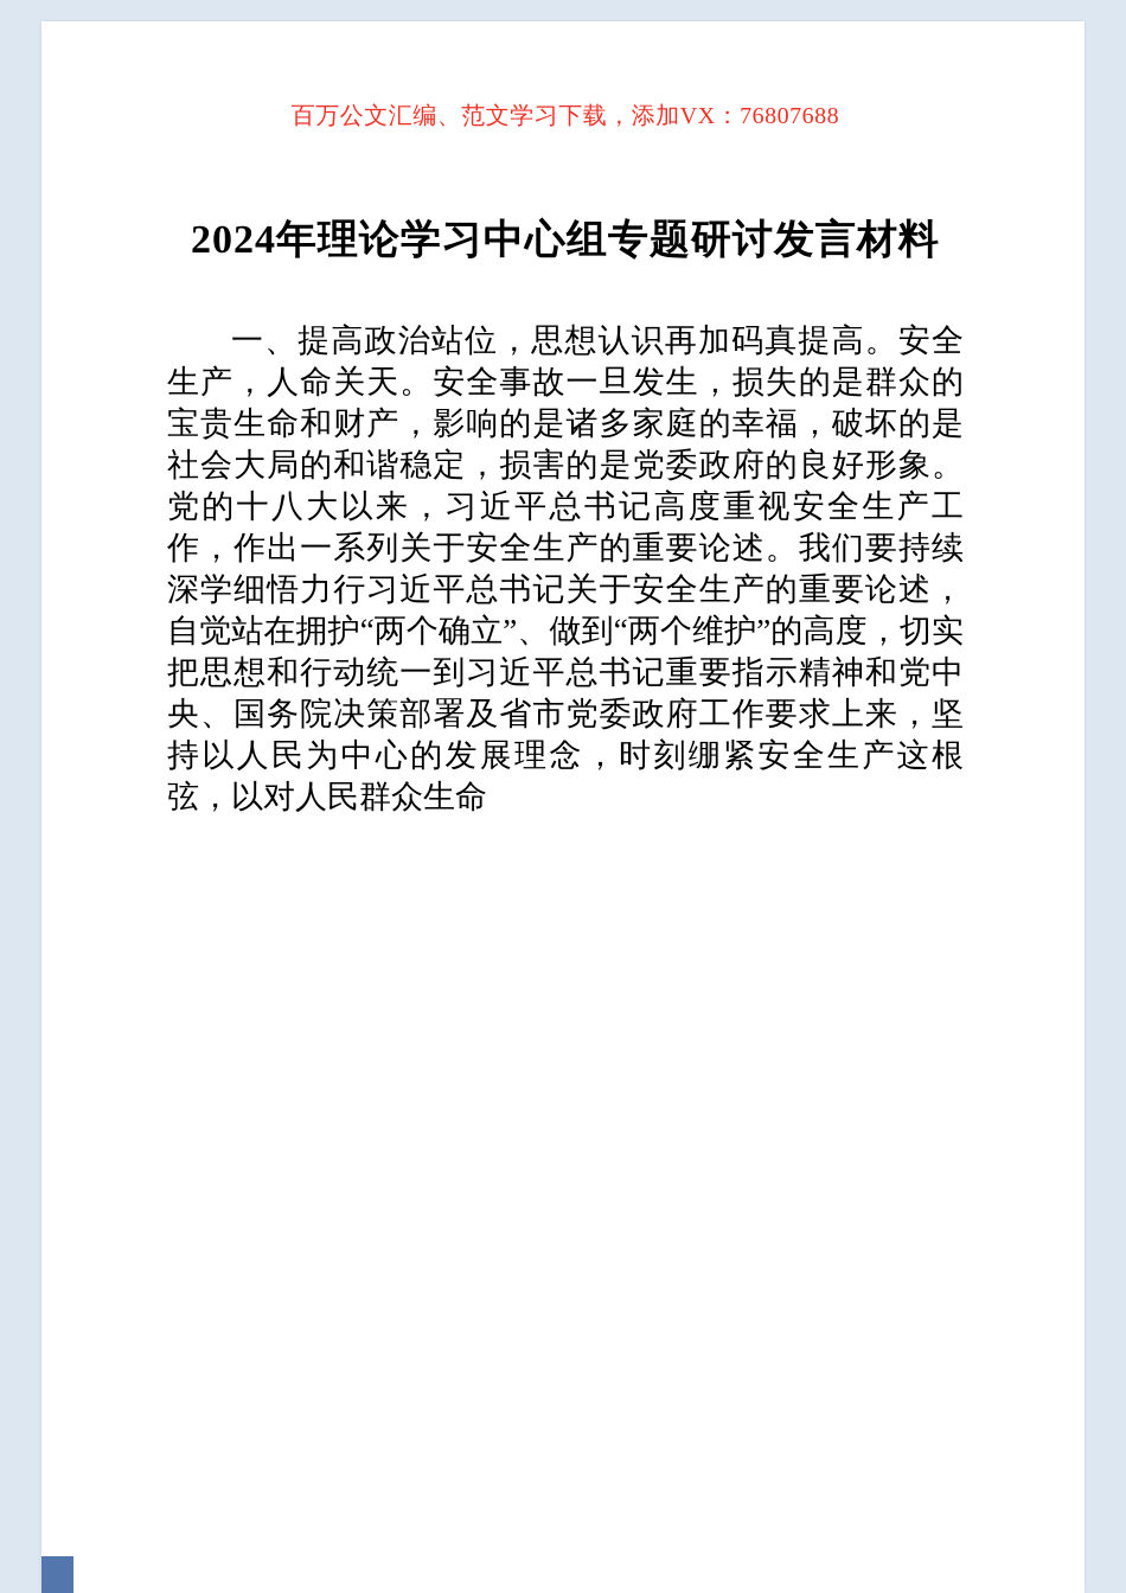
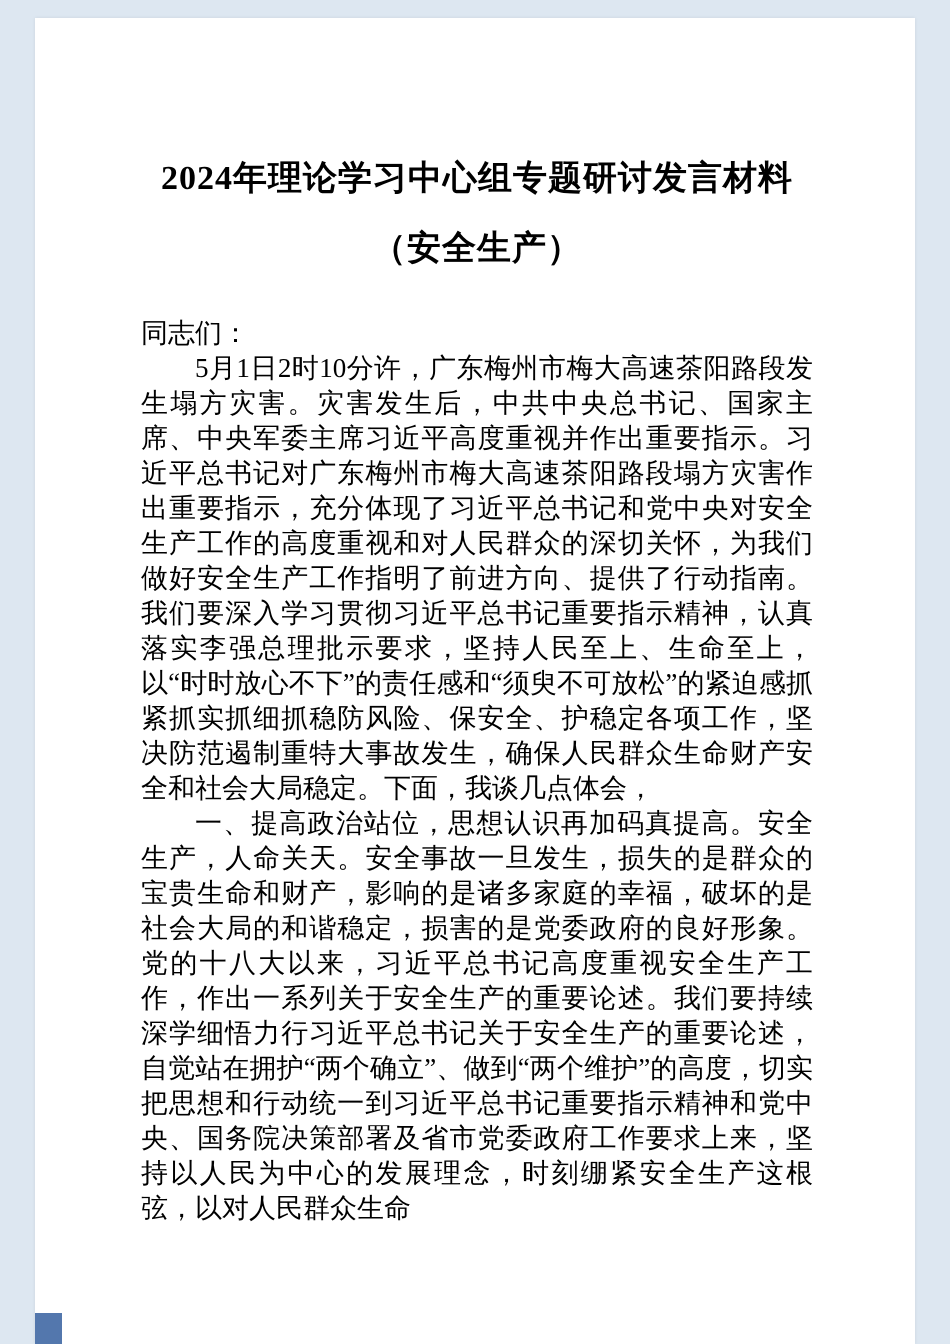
- 百万公文汇编、范文学习下载，添加VX：76807688
  2024年理论学习中心组专题研讨发言材料
+ （安全生产）
+ 同志们：
+ 5月1日2时10分许，广东梅州市梅大高速茶阳路段发生塌方灾害。灾害发生后，中共中央总书记、国家主席、中央军委主席习近平高度重视并作出重要指示。习近平总书记对广东梅州市梅大高速茶阳路段塌方灾害作出重要指示，充分体现了习近平总书记和党中央对安全生产工作的高度重视和对人民群众的深切关怀，为我们做好安全生产工作指明了前进方向、提供了行动指南。我们要深入学习贯彻习近平总书记重要指示精神，认真落实李强总理批示要求，坚持人民至上、生命至上，以“时时放心不下”的责任感和“须臾不可放松”的紧迫感抓紧抓实抓细抓稳防风险、保安全、护稳定各项工作，坚决防范遏制重特大事故发生，确保人民群众生命财产安全和社会大局稳定。下面，我谈几点体会，
  一、提高政治站位，思想认识再加码真提高。安全生产，人命关天。安全事故一旦发生，损失的是群众的宝贵生命和财产，影响的是诸多家庭的幸福，破坏的是社会大局的和谐稳定，损害的是党委政府的良好形象。党的十八大以来，习近平总书记高度重视安全生产工作，作出一系列关于安全生产的重要论述。我们要持续深学细悟力行习近平总书记关于安全生产的重要论述，自觉站在拥护“两个确立”、做到“两个维护”的高度，切实把思想和行动统一到习近平总书记重要指示精神和党中央、国务院决策部署及省市党委政府工作要求上来，坚持以人民为中心的发展理念，时刻绷紧安全生产这根弦，以对人民群众生命
